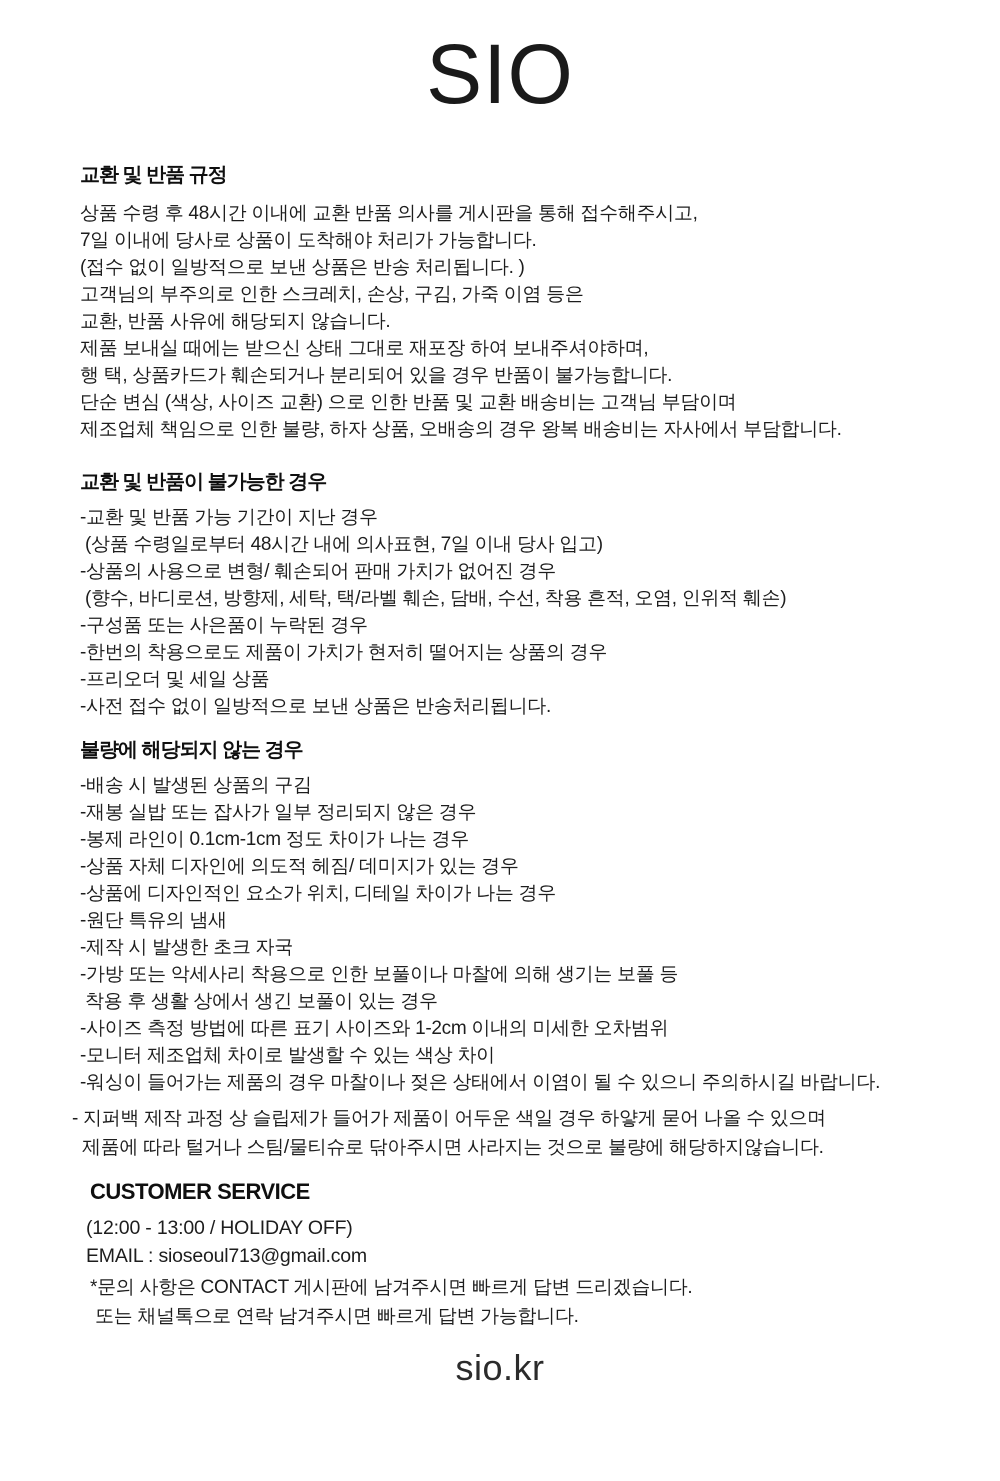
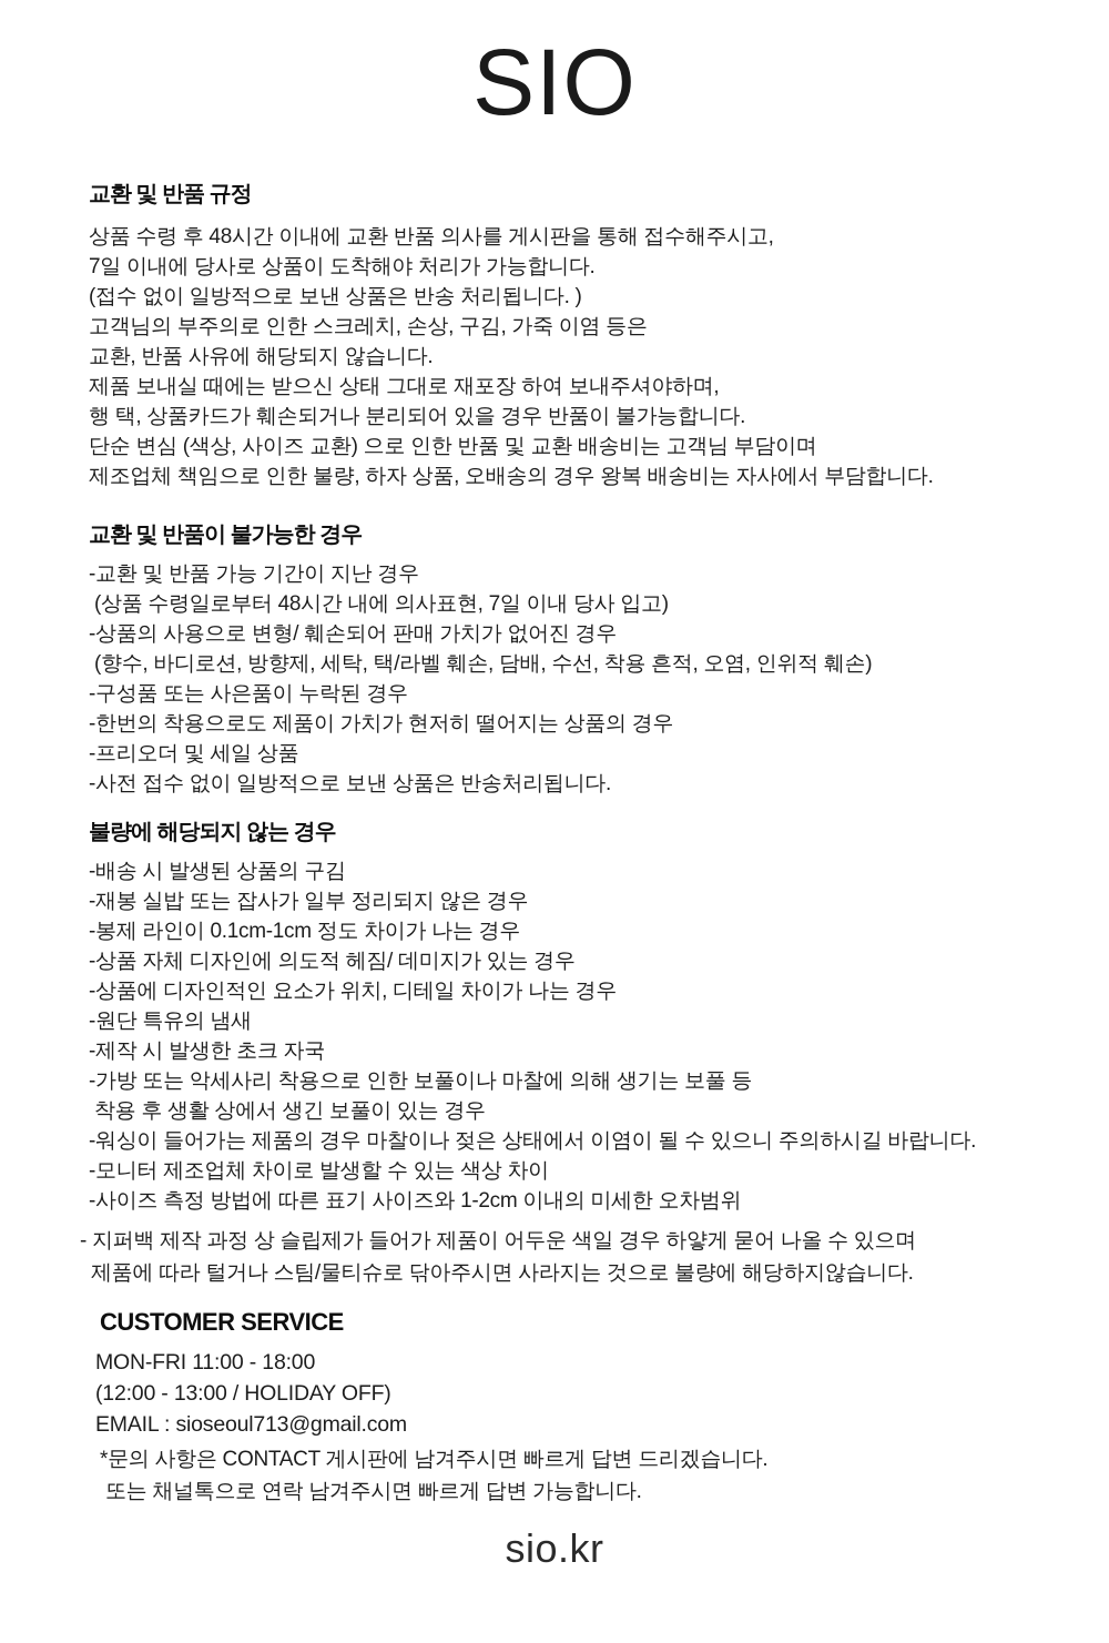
  SIO
  교환 및 반품 규정
  상품 수령 후 48시간 이내에 교환 반품 의사를 게시판을 통해 접수해주시고,
  7일 이내에 당사로 상품이 도착해야 처리가 가능합니다.
  (접수 없이 일방적으로 보낸 상품은 반송 처리됩니다. )
  고객님의 부주의로 인한 스크레치, 손상, 구김, 가죽 이염 등은
  교환, 반품 사유에 해당되지 않습니다.
  제품 보내실 때에는 받으신 상태 그대로 재포장 하여 보내주셔야하며,
  행 택, 상품카드가 훼손되거나 분리되어 있을 경우 반품이 불가능합니다.
  단순 변심 (색상, 사이즈 교환) 으로 인한 반품 및 교환 배송비는 고객님 부담이며
  제조업체 책임으로 인한 불량, 하자 상품, 오배송의 경우 왕복 배송비는 자사에서 부담합니다.
  교환 및 반품이 불가능한 경우
  -교환 및 반품 가능 기간이 지난 경우
  (상품 수령일로부터 48시간 내에 의사표현, 7일 이내 당사 입고)
  -상품의 사용으로 변형/ 훼손되어 판매 가치가 없어진 경우
  (향수, 바디로션, 방향제, 세탁, 택/라벨 훼손, 담배, 수선, 착용 흔적, 오염, 인위적 훼손)
  -구성품 또는 사은품이 누락된 경우
  -한번의 착용으로도 제품이 가치가 현저히 떨어지는 상품의 경우
  -프리오더 및 세일 상품
  -사전 접수 없이 일방적으로 보낸 상품은 반송처리됩니다.
  불량에 해당되지 않는 경우
  -배송 시 발생된 상품의 구김
  -재봉 실밥 또는 잡사가 일부 정리되지 않은 경우
  -봉제 라인이 0.1cm-1cm 정도 차이가 나는 경우
  -상품 자체 디자인에 의도적 헤짐/ 데미지가 있는 경우
  -상품에 디자인적인 요소가 위치, 디테일 차이가 나는 경우
  -원단 특유의 냄새
  -제작 시 발생한 초크 자국
  -가방 또는 악세사리 착용으로 인한 보풀이나 마찰에 의해 생기는 보풀 등
  착용 후 생활 상에서 생긴 보풀이 있는 경우
- -사이즈 측정 방법에 따른 표기 사이즈와 1-2cm 이내의 미세한 오차범위
+ -워싱이 들어가는 제품의 경우 마찰이나 젖은 상태에서 이염이 될 수 있으니 주의하시길 바랍니다.
  -모니터 제조업체 차이로 발생할 수 있는 색상 차이
- -워싱이 들어가는 제품의 경우 마찰이나 젖은 상태에서 이염이 될 수 있으니 주의하시길 바랍니다.
+ -사이즈 측정 방법에 따른 표기 사이즈와 1-2cm 이내의 미세한 오차범위
  - 지퍼백 제작 과정 상 슬립제가 들어가 제품이 어두운 색일 경우 하얗게 묻어 나올 수 있으며
  제품에 따라 털거나 스팀/물티슈로 닦아주시면 사라지는 것으로 불량에 해당하지않습니다.
  CUSTOMER SERVICE
+ MON-FRI 11:00 - 18:00
  (12:00 - 13:00 / HOLIDAY OFF)
  EMAIL : sioseoul713@gmail.com
  *문의 사항은 CONTACT 게시판에 남겨주시면 빠르게 답변 드리겠습니다.
  또는 채널톡으로 연락 남겨주시면 빠르게 답변 가능합니다.
  sio.kr
